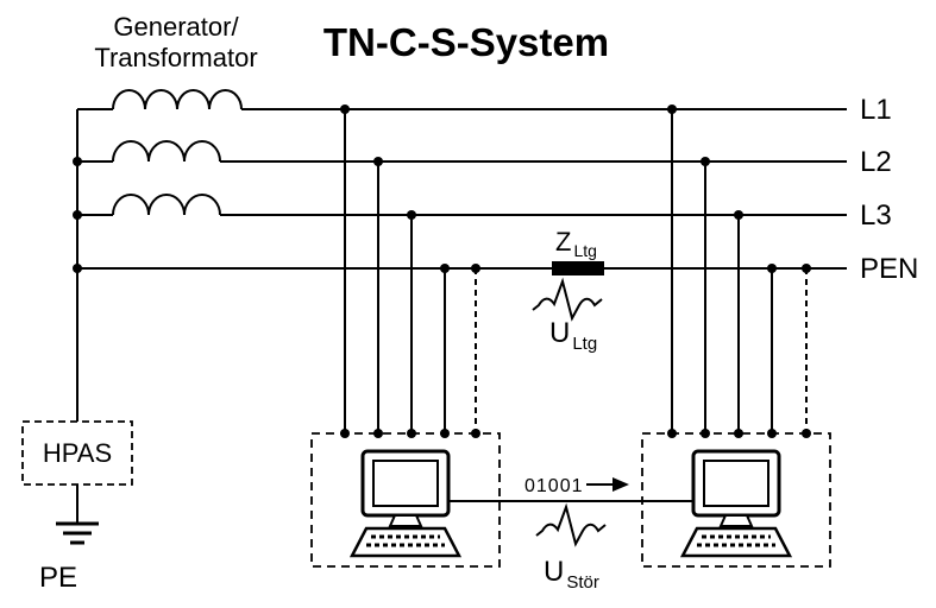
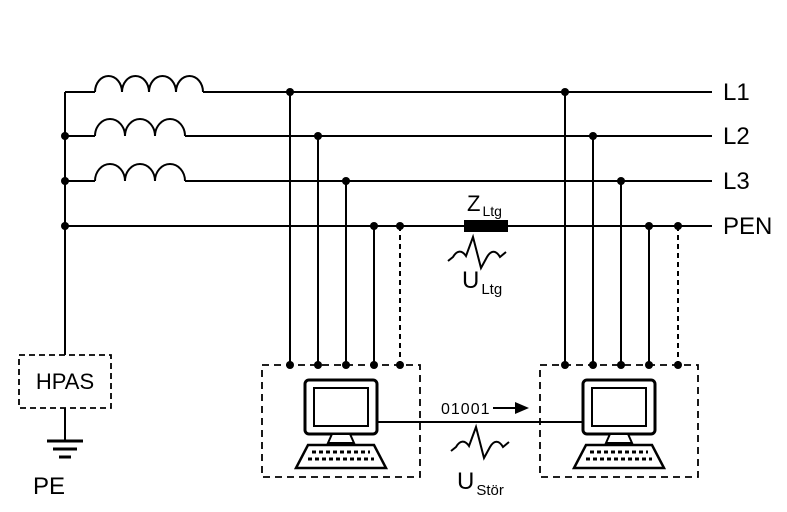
- TN-C-S-System
- Generator/
- Transformator
  L1
  L2
  L3
  PEN
  Z Ltg
  ULtg
  01001
  UStör
  HPAS
  PE
